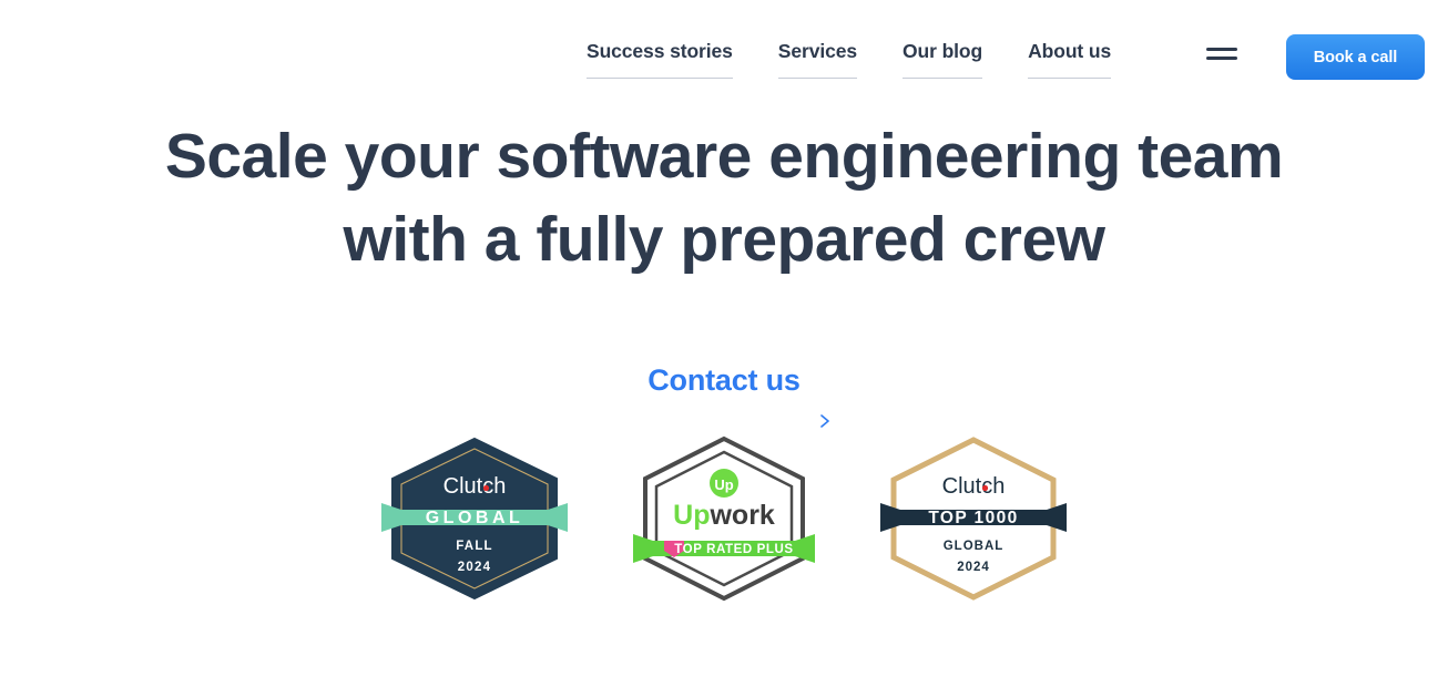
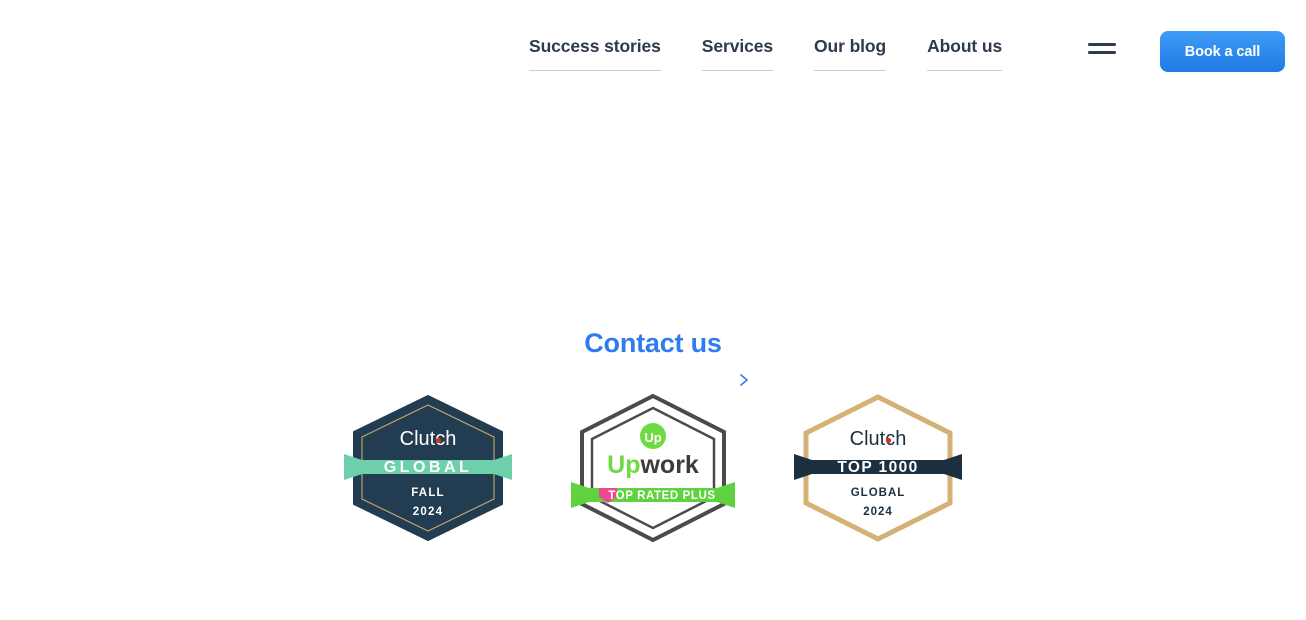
  Success stories
  Services
  Our blog
  About us
  Book a call
- Scale your software engineering team
- with a fully prepared crew
  Contact us
  Cluth
  GLOBAL
  FALL
  2024
  Up
  Upwork
  TOP RATED PLUS
  Cluth
  TOP 1000
  GLOBAL
  2024
